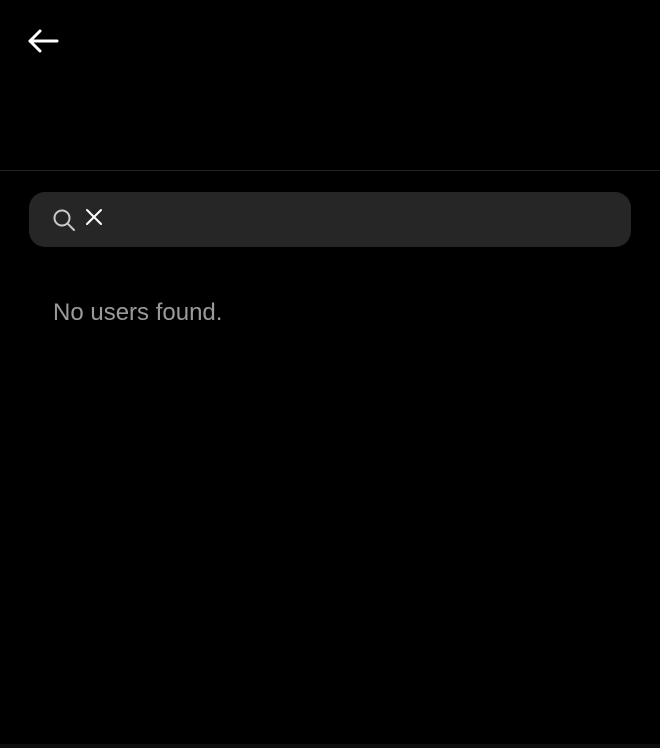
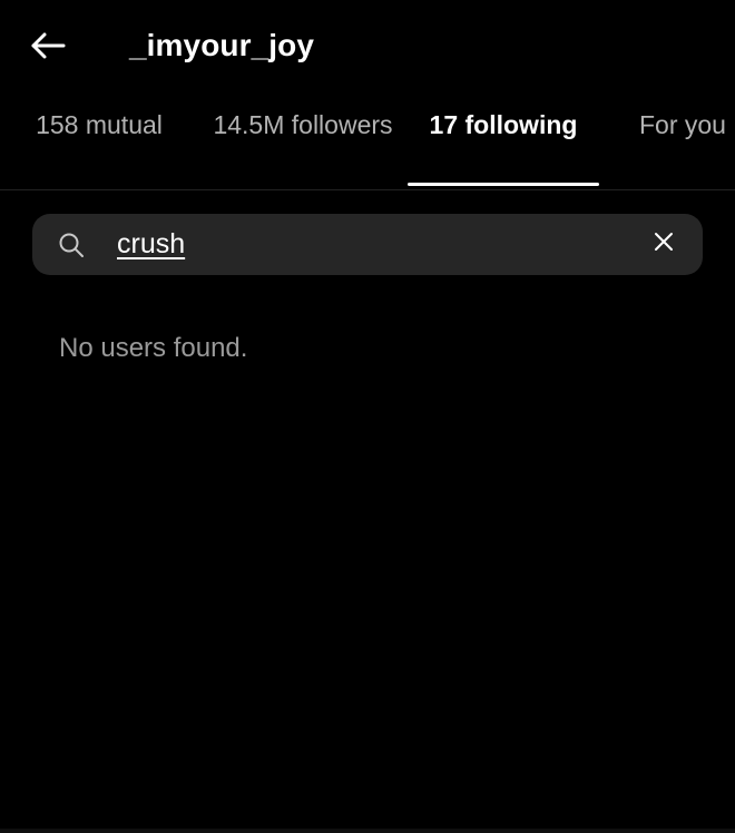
+ _imyour_joy
+ 158 mutual
+ 14.5M followers
+ 17 following
+ For you
+ crush
  No users found.
